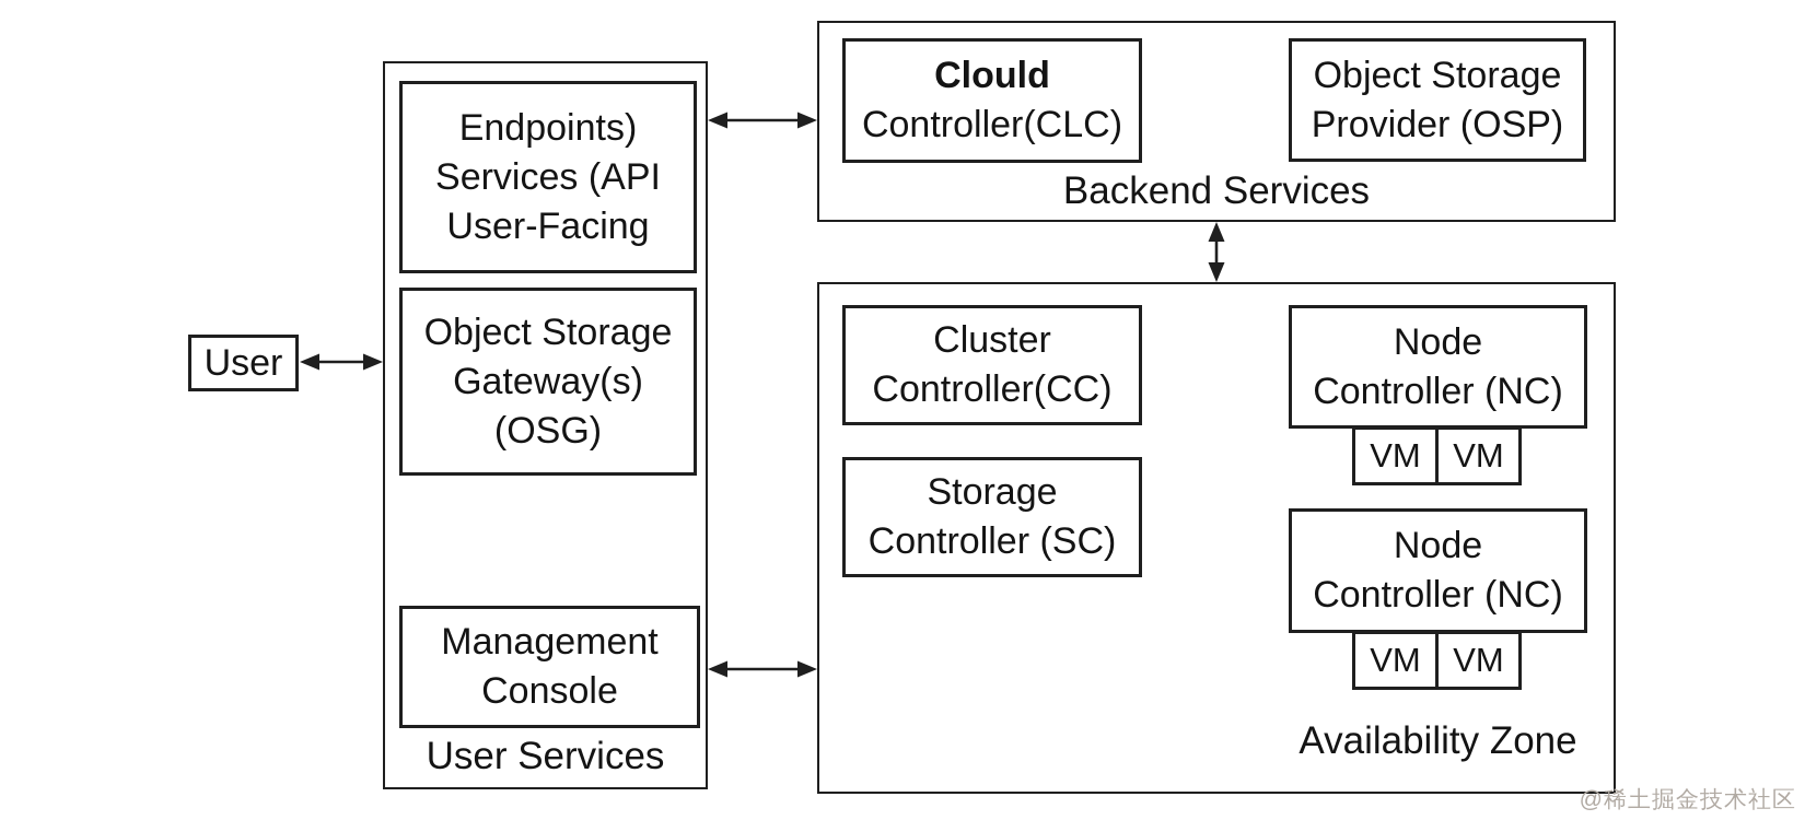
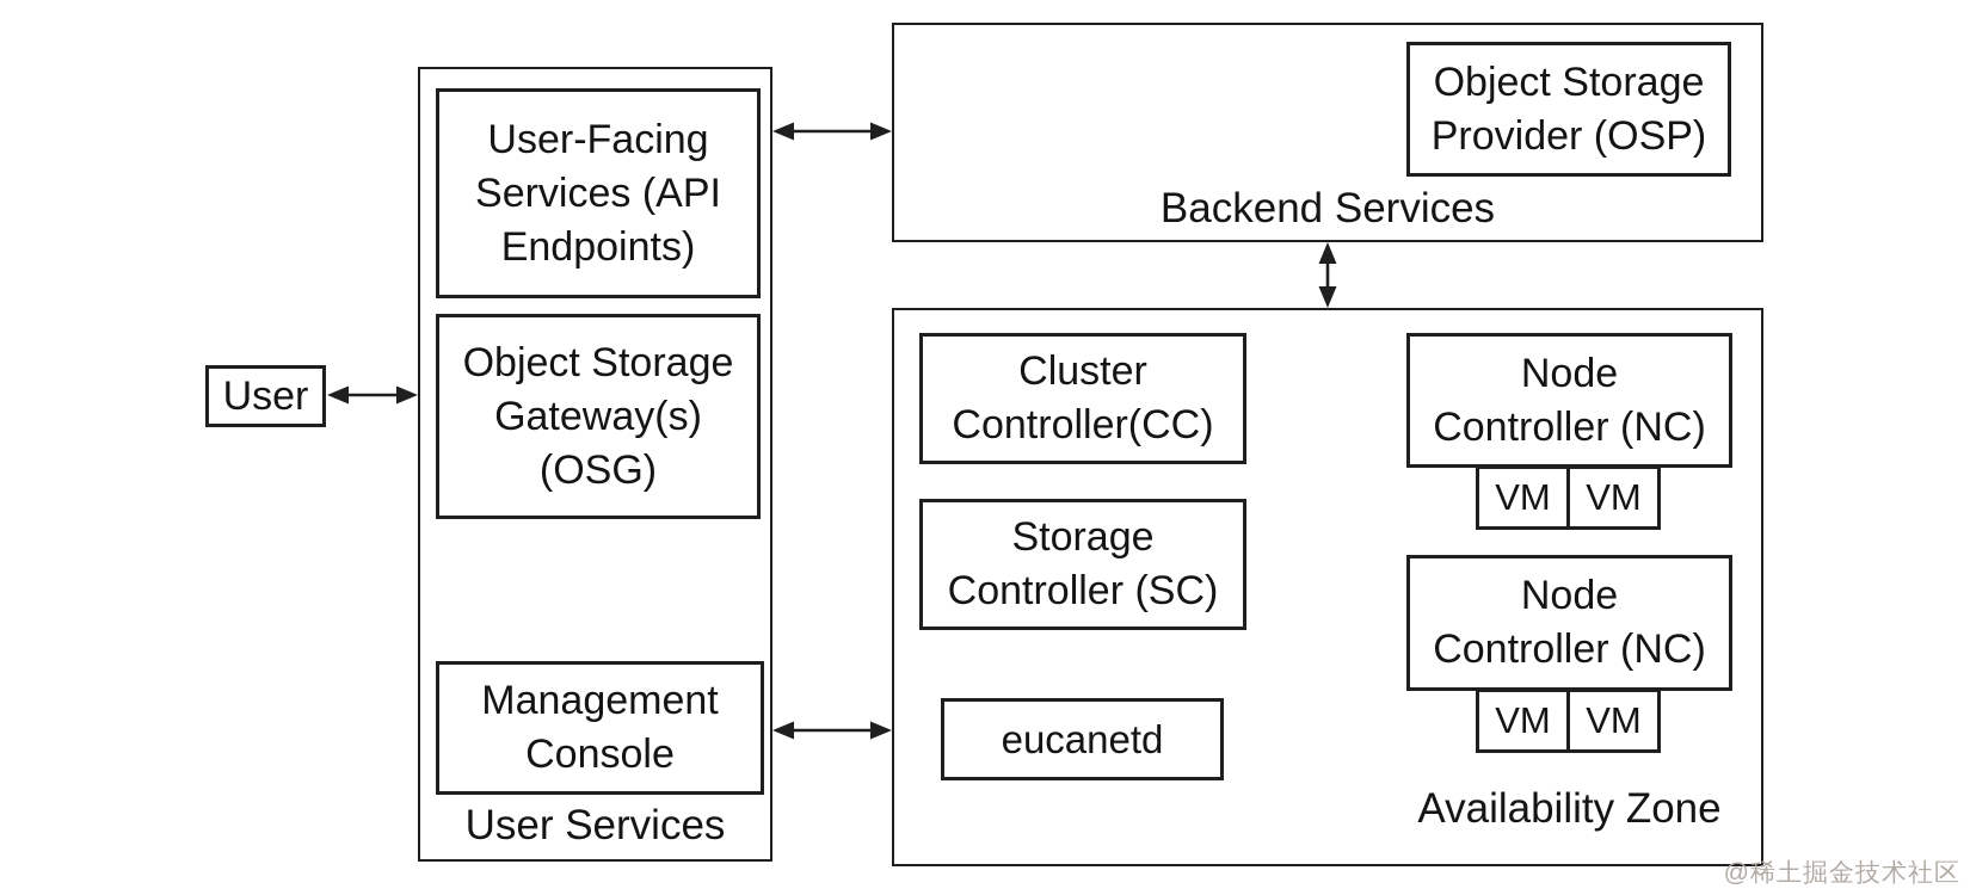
  User
- Endpoints)
+ User-Facing
  Services (API
- User-Facing
+ Endpoints)
  Object Storage
  Gateway(s)
  (OSG)
  Management
  Console
  User Services
- Clould
- Controller(CLC)
  Object Storage
  Provider (OSP)
  Backend Services
  Cluster
  Controller(CC)
  Storage
  Controller (SC)
+ eucanetd
  Node
  Controller (NC)
  VM
  VM
  Node
  Controller (NC)
  VM
  VM
  Availability Zone
  @稀土掘金技术社区
